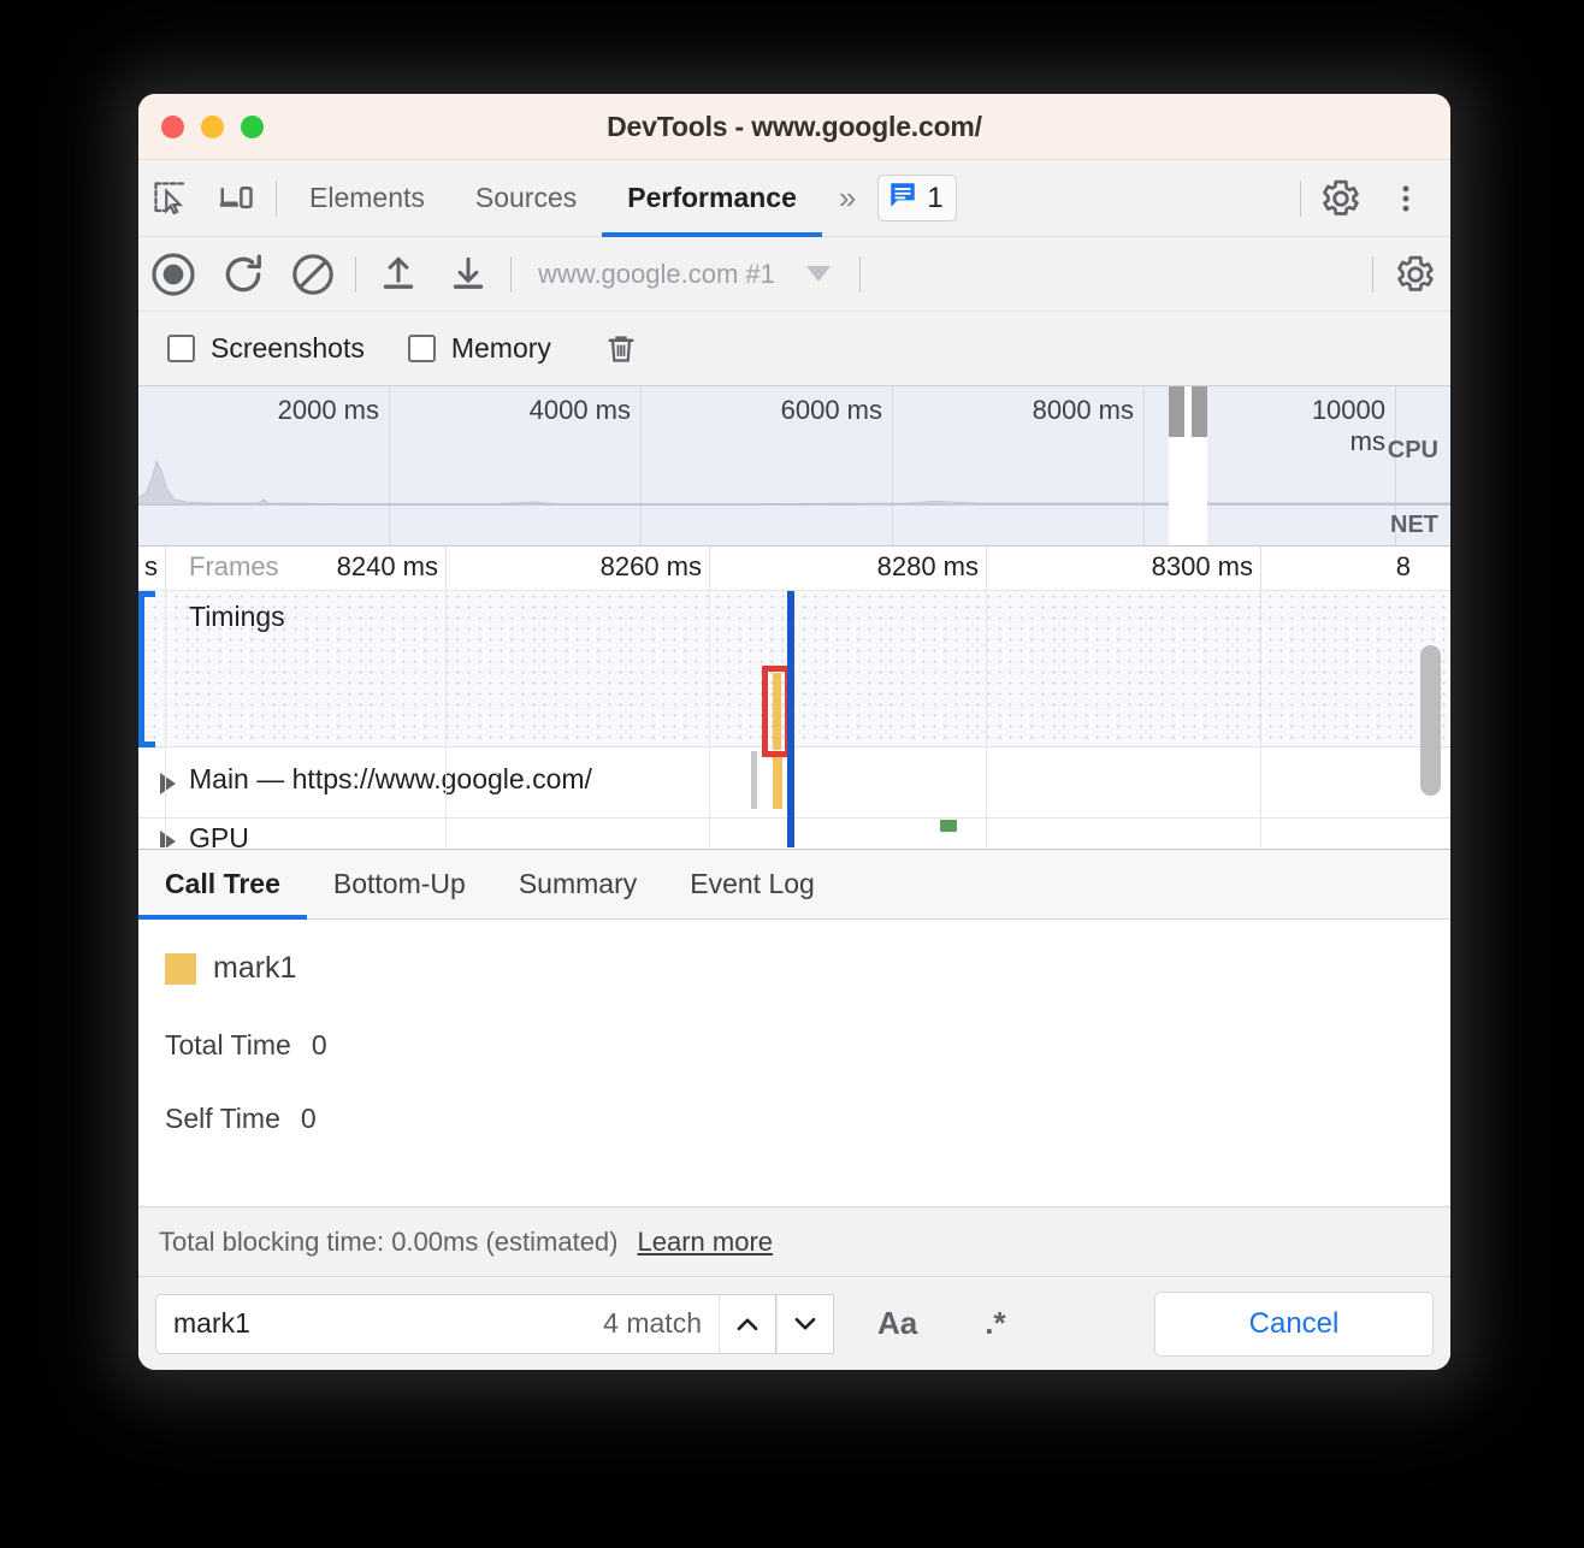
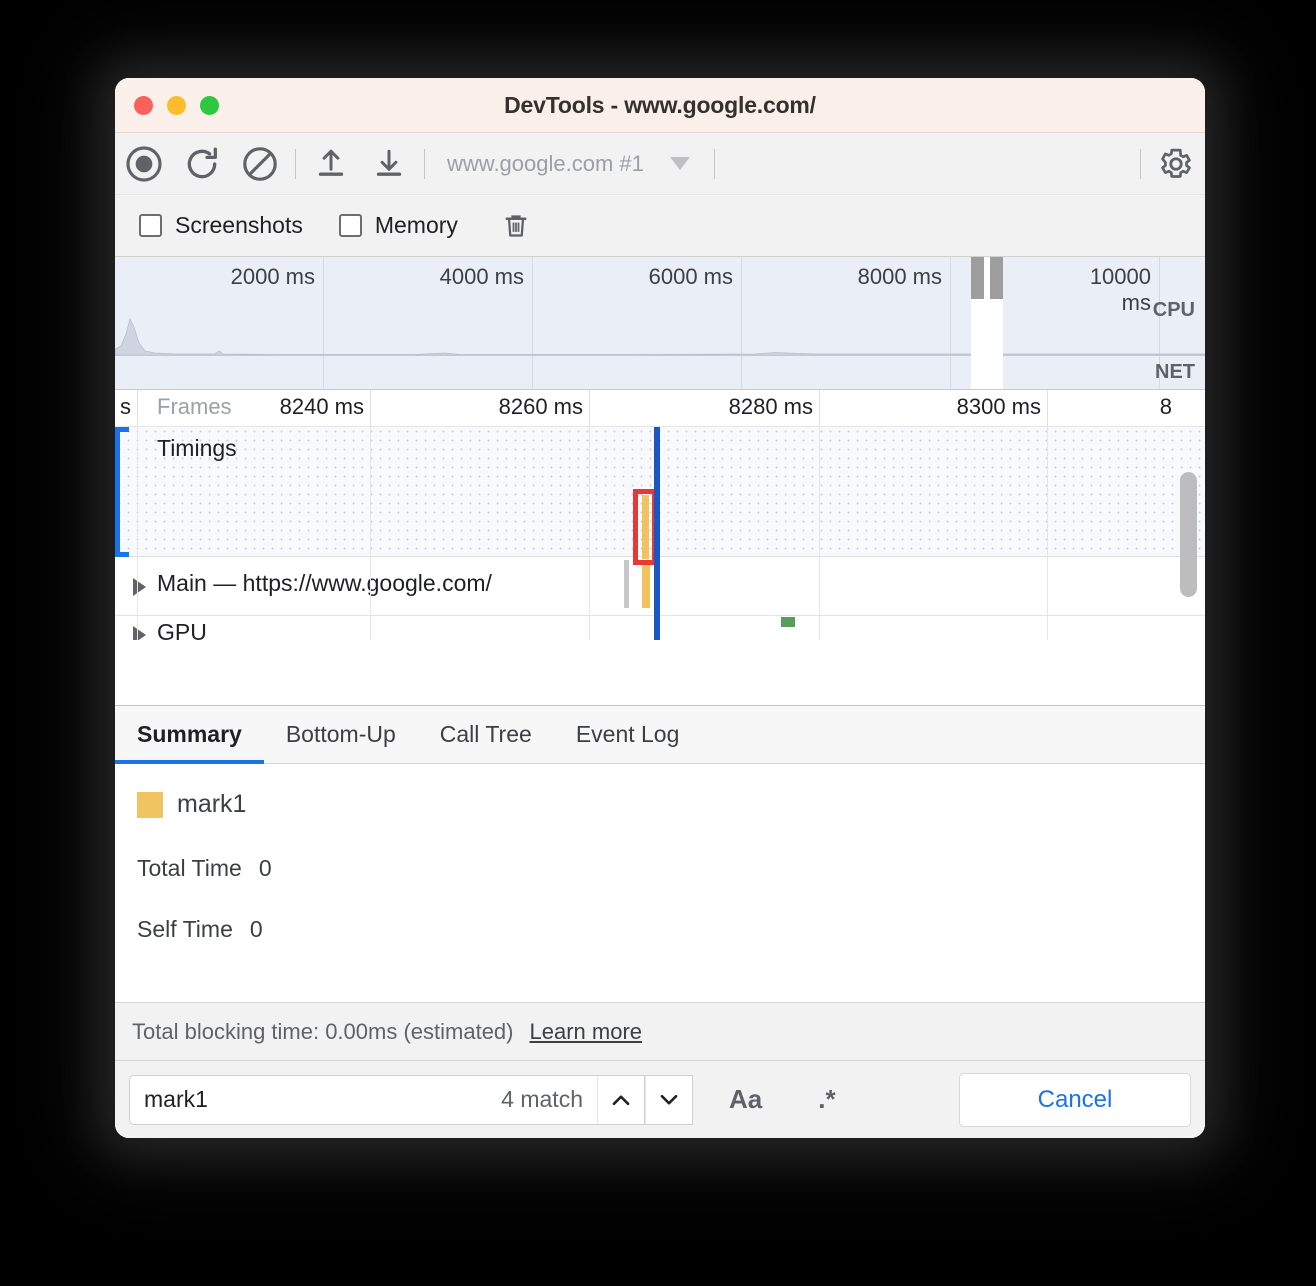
  DevTools - www.google.com/
- Elements
- Sources
- Performance
- »
- 1
  www.google.com #1
  Screenshots
  Memory
  2000 ms
  4000 ms
  6000 ms
  8000 ms
  10000 ms
  CPU
  NET
  s
  Frames
  8240 ms
  8260 ms
  8280 ms
  8300 ms
  8
  Timings
  Main — https://www.google.com/
  GPU
- Call Tree
+ Summary
  Bottom-Up
- Summary
+ Call Tree
  Event Log
  mark1
  Total Time
  0
  Self Time
  0
  Total blocking time: 0.00ms (estimated)
  Learn more
  mark1
  4 match
  Aa
  .*
  Cancel
